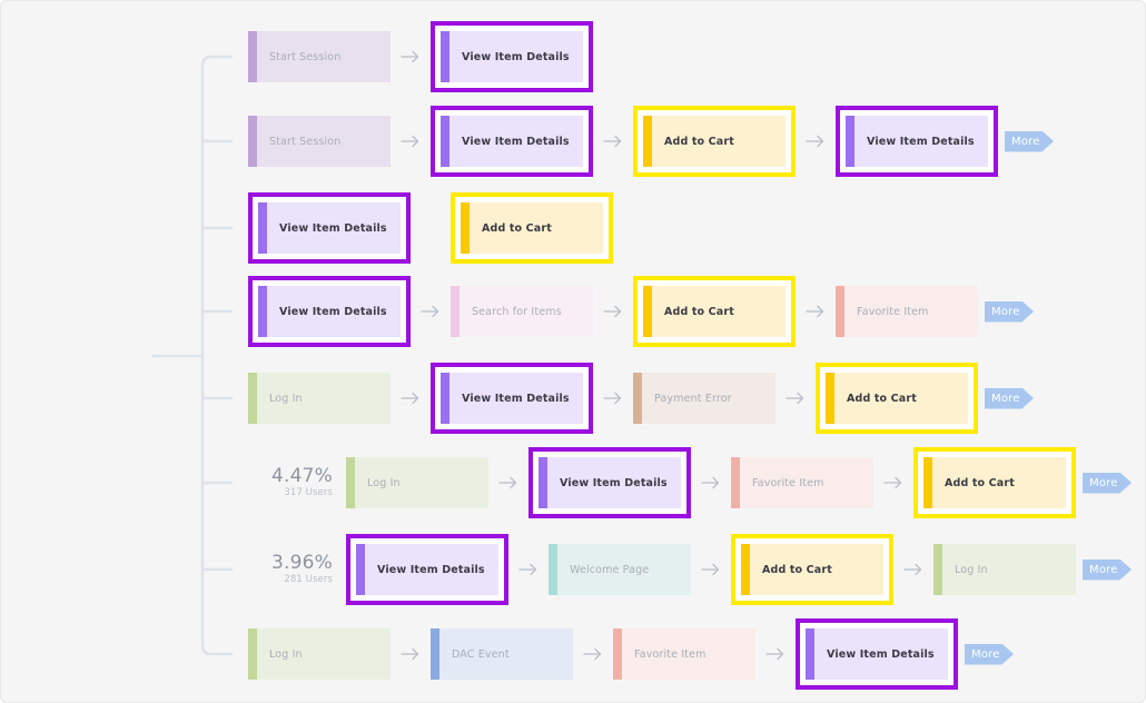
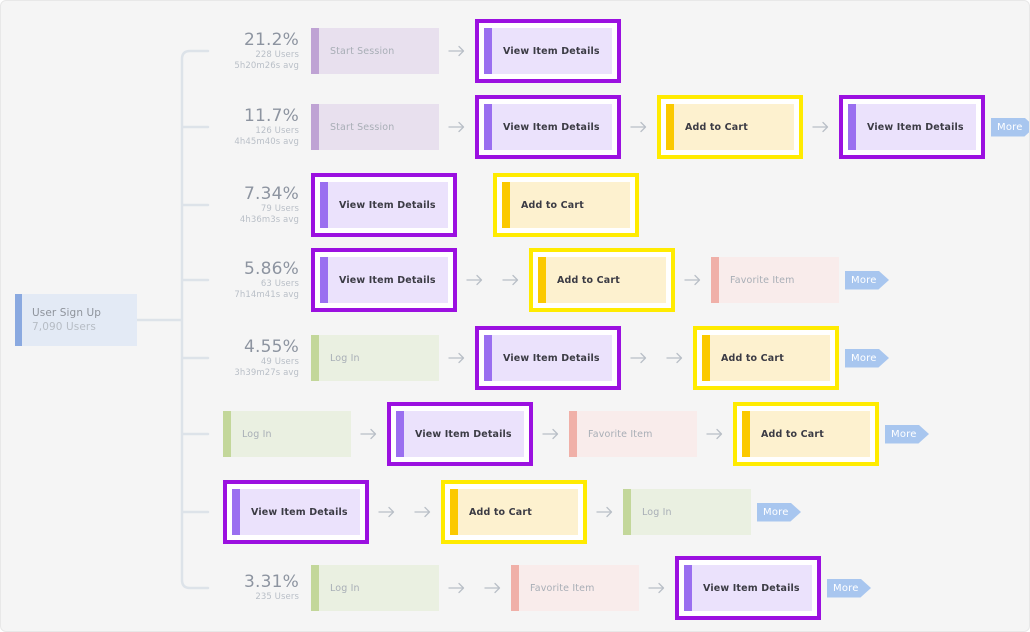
+ User Sign Up
+ 7,090 Users
+ 21.2%
+ 228 Users
+ 5h20m26s avg
  Start Session
  View Item Details
+ 11.7%
+ 126 Users
+ 4h45m40s avg
  Start Session
  View Item Details
  Add to Cart
  View Item Details
  More
+ 7.34%
+ 79 Users
+ 4h36m3s avg
  View Item Details
  Add to Cart
+ 5.86%
+ 63 Users
+ 7h14m41s avg
  View Item Details
- Search for Items
  Add to Cart
  Favorite Item
  More
+ 4.55%
+ 49 Users
+ 3h39m27s avg
  Log In
  View Item Details
- Payment Error
  Add to Cart
  More
- 4.47%
- 317 Users
  Log In
  View Item Details
  Favorite Item
  Add to Cart
  More
- 3.96%
- 281 Users
  View Item Details
- Welcome Page
  Add to Cart
  Log In
  More
+ 3.31%
+ 235 Users
  Log In
- DAC Event
  Favorite Item
  View Item Details
  More
